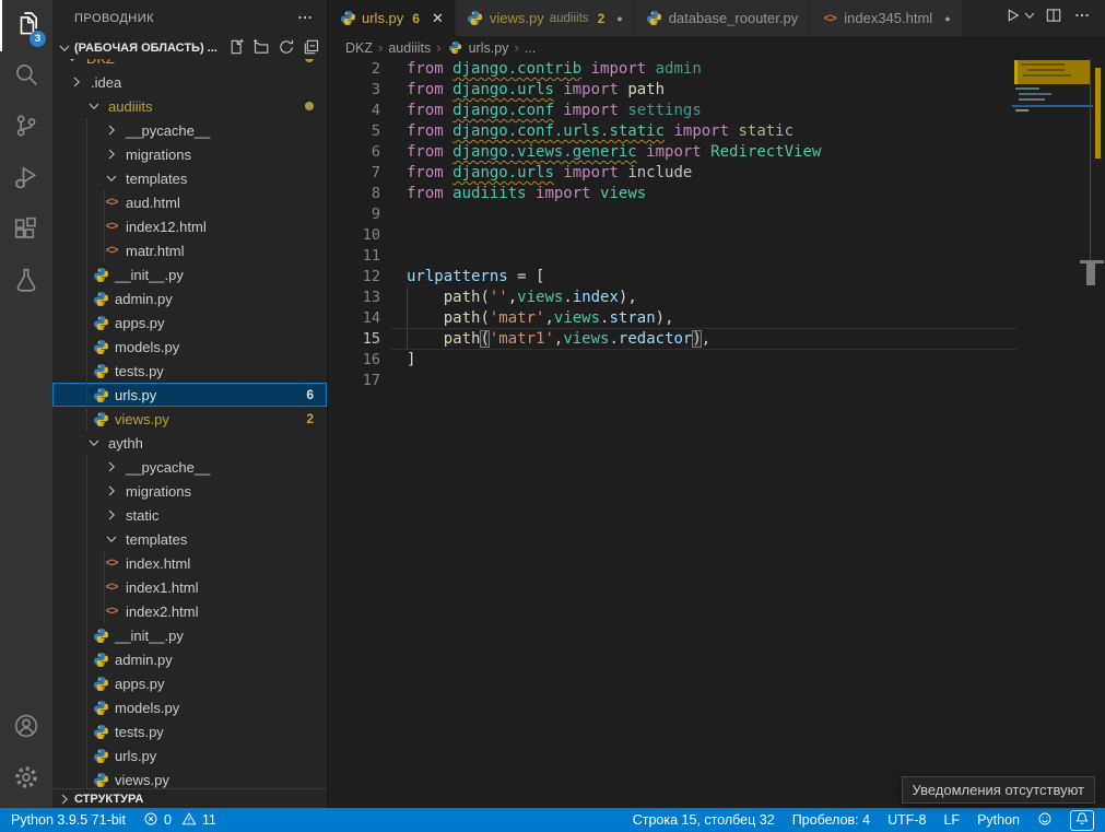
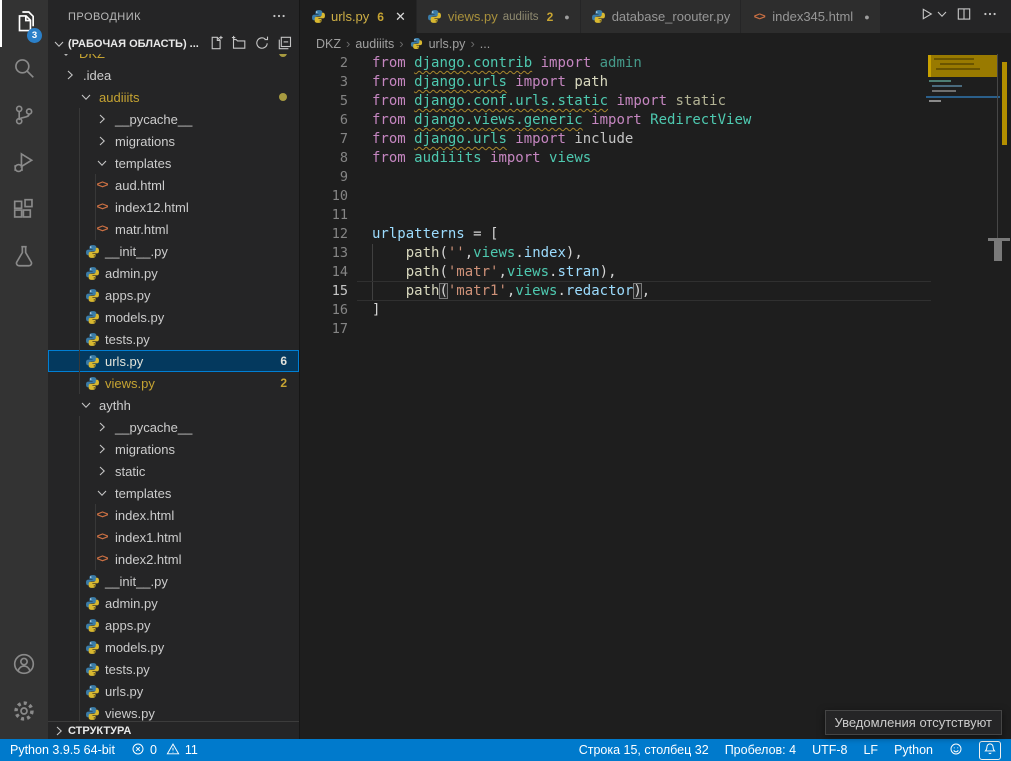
  3
  ПРОВОДНИК
  (РАБОЧАЯ ОБЛАСТЬ) ...
  .idea
  audiiits
  __pycache__
  migrations
  templates
  <>
  aud.html
  <>
  index12.html
  <>
  matr.html
  __init__.py
  admin.py
  apps.py
  models.py
  tests.py
  urls.py
  6
  views.py
  2
  aythh
  __pycache__
  migrations
  static
  templates
  <>
  index.html
  <>
  index1.html
  <>
  index2.html
  __init__.py
  admin.py
  apps.py
  models.py
  tests.py
  urls.py
  views.py
  СТРУКТУРА
  urls.py
  6
  ✕
  views.py
  audiiits
  2
  ●
  database_roouter.py
  <>
  index345.html
  ●
  DKZ
  ›
  audiiits
  ›
  urls.py
  ›
  ...
  2
  from django.contrib import admin
  3
  from django.urls import path
- 4
- from django.conf import settings
  5
  from django.conf.urls.static import static
  6
  from django.views.generic import RedirectView
  7
  from django.urls import include
  8
  from audiiits import views
  9
  10
  11
  12
  urlpatterns = [
  13
  path('',views.index),
  14
  path('matr',views.stran),
  15
  path('matr1',views.redactor),
  16
  ]
  17
- Python 3.9.5 71-bit
+ Python 3.9.5 64-bit
  0
  11
  Строка 15, столбец 32
  Пробелов: 4
  UTF-8
  LF
  Python
  Уведомления отсутствуют
